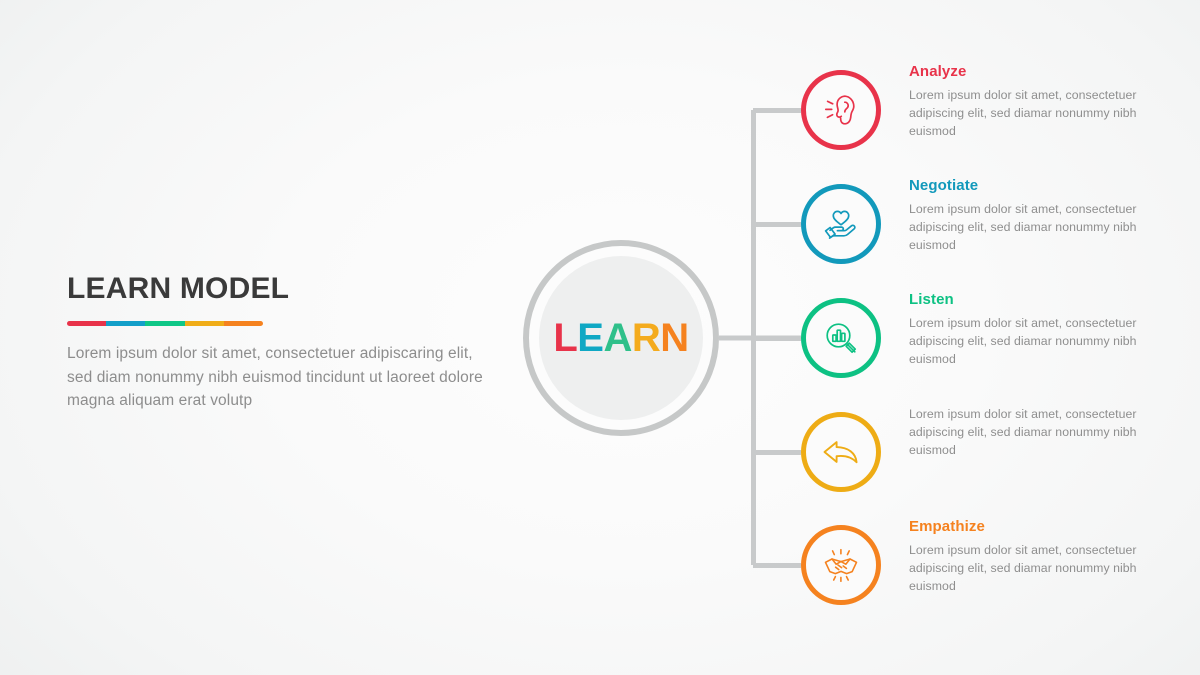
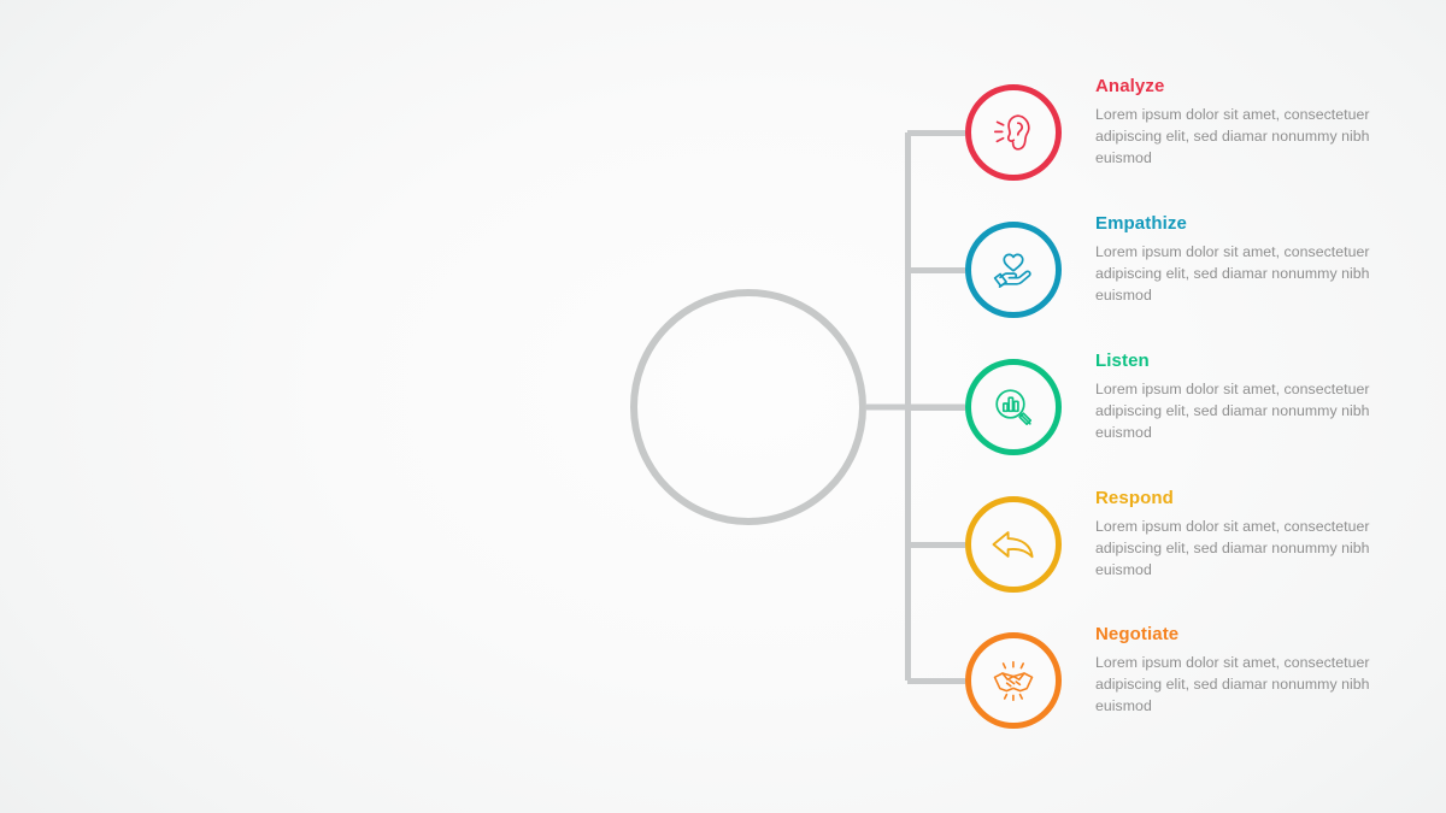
- LEARN MODEL
- Lorem ipsum dolor sit amet, consectetuer adipiscaring elit, sed diam nonummy nibh euismod tincidunt ut laoreet dolore magna aliquam erat volutp
- LEARN
  Analyze
  Lorem ipsum dolor sit amet, consectetuer adipiscing elit, sed diamar nonummy nibh euismod
- Negotiate
+ Empathize
  Lorem ipsum dolor sit amet, consectetuer adipiscing elit, sed diamar nonummy nibh euismod
  Listen
  Lorem ipsum dolor sit amet, consectetuer adipiscing elit, sed diamar nonummy nibh euismod
+ Respond
  Lorem ipsum dolor sit amet, consectetuer adipiscing elit, sed diamar nonummy nibh euismod
- Empathize
+ Negotiate
  Lorem ipsum dolor sit amet, consectetuer adipiscing elit, sed diamar nonummy nibh euismod
